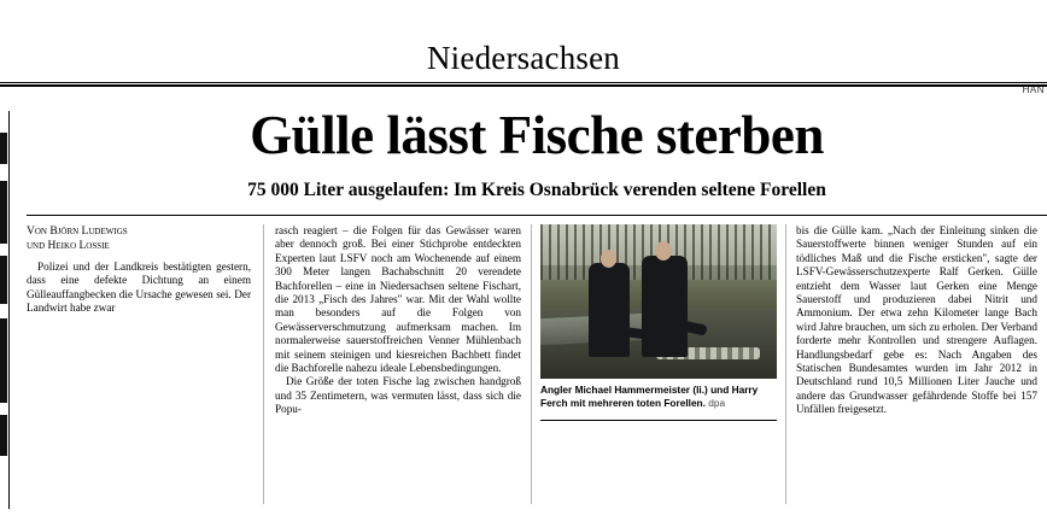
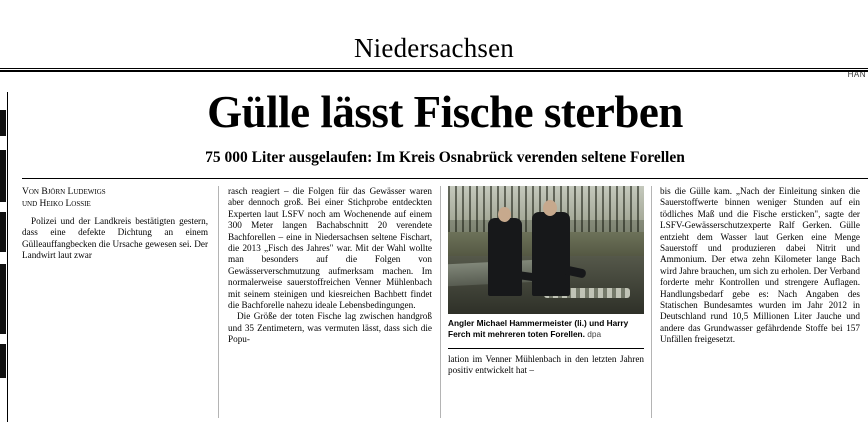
  Niedersachsen
  HAN
  Gülle lässt Fische sterben
  75 000 Liter ausgelaufen: Im Kreis Osnabrück verenden seltene Forellen
  Von Björn Ludewigs
  und Heiko Lossie
- Polizei und der Landkreis bestätigten gestern, dass eine defekte Dichtung an einem Gülleauffangbecken die Ursache gewesen sei. Der Landwirt habe zwar
+ Polizei und der Landkreis bestätigten gestern, dass eine defekte Dichtung an einem Gülleauffangbecken die Ursache gewesen sei. Der Landwirt laut zwar
  rasch reagiert – die Folgen für das Gewässer waren aber dennoch groß. Bei einer Stichprobe entdeckten Experten laut LSFV noch am Wochenende auf einem 300 Meter langen Bachabschnitt 20 verendete Bachforellen – eine in Niedersachsen seltene Fischart, die 2013 „Fisch des Jahres" war. Mit der Wahl wollte man besonders auf die Folgen von Gewässerverschmutzung aufmerksam machen. Im normalerweise sauerstoffreichen Venner Mühlenbach mit seinem steinigen und kiesreichen Bachbett findet die Bachforelle nahezu ideale Lebensbedingungen.
  Die Größe der toten Fische lag zwischen handgroß und 35 Zentimetern, was vermuten lässt, dass sich die Popu-
  Angler Michael Hammermeister (li.) und Harry Ferch mit mehreren toten Forellen. dpa
+ lation im Venner Mühlenbach in den letzten Jahren positiv entwickelt hat –
  bis die Gülle kam. „Nach der Einleitung sinken die Sauerstoffwerte binnen weniger Stunden auf ein tödliches Maß und die Fische ersticken", sagte der LSFV-Gewässerschutzexperte Ralf Gerken. Gülle entzieht dem Wasser laut Gerken eine Menge Sauerstoff und produzieren dabei Nitrit und Ammonium. Der etwa zehn Kilometer lange Bach wird Jahre brauchen, um sich zu erholen. Der Verband forderte mehr Kontrollen und strengere Auflagen. Handlungsbedarf gebe es: Nach Angaben des Statischen Bundesamtes wurden im Jahr 2012 in Deutschland rund 10,5 Millionen Liter Jauche und andere das Grundwasser gefährdende Stoffe bei 157 Unfällen freigesetzt.
